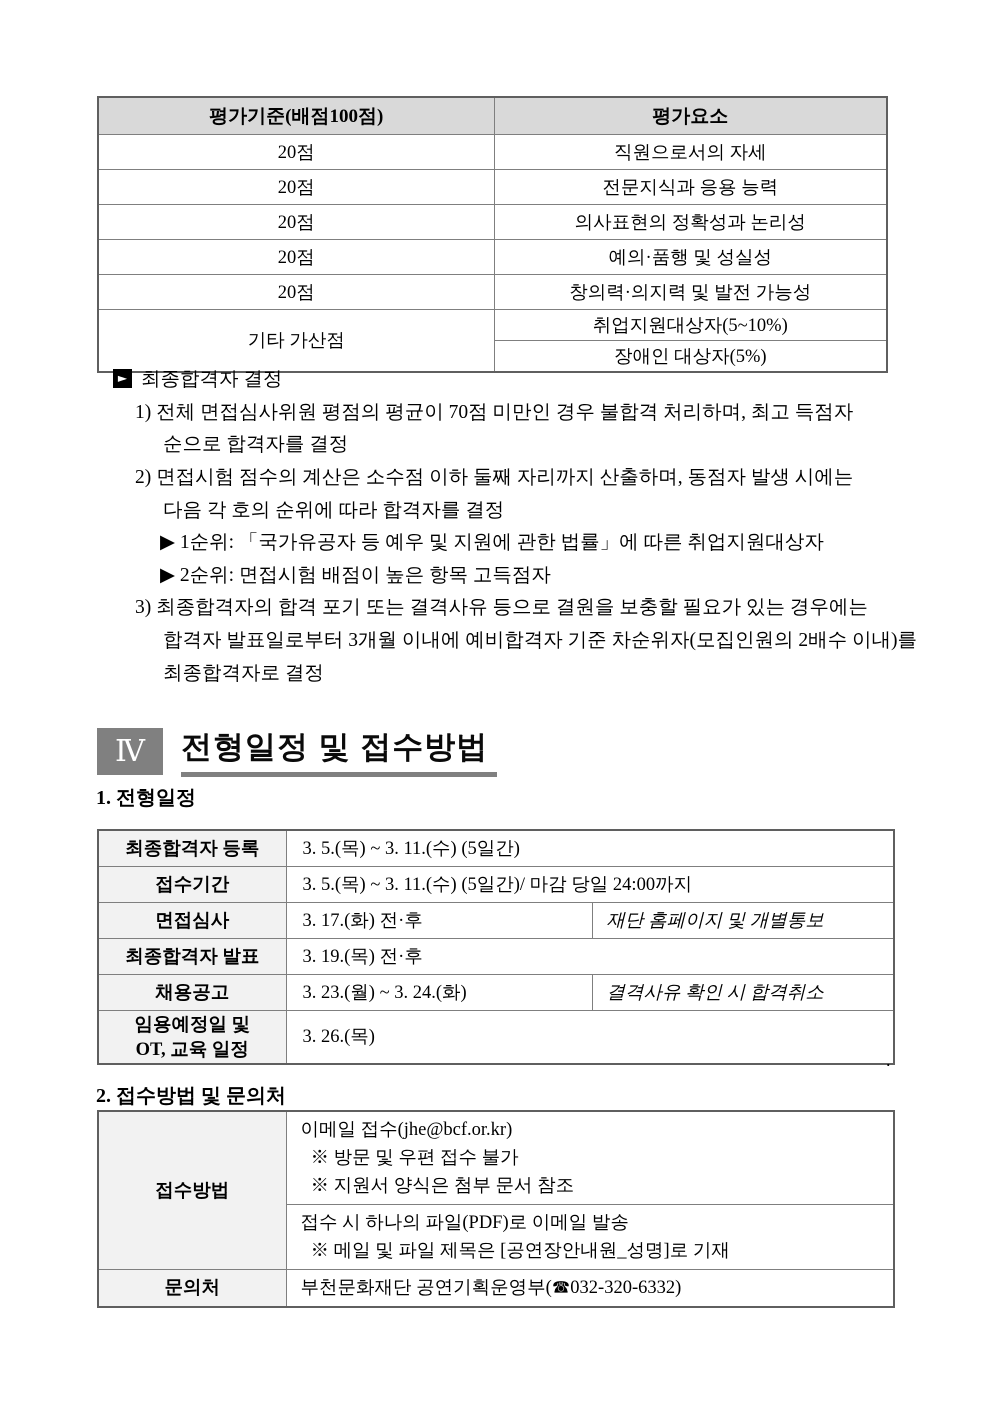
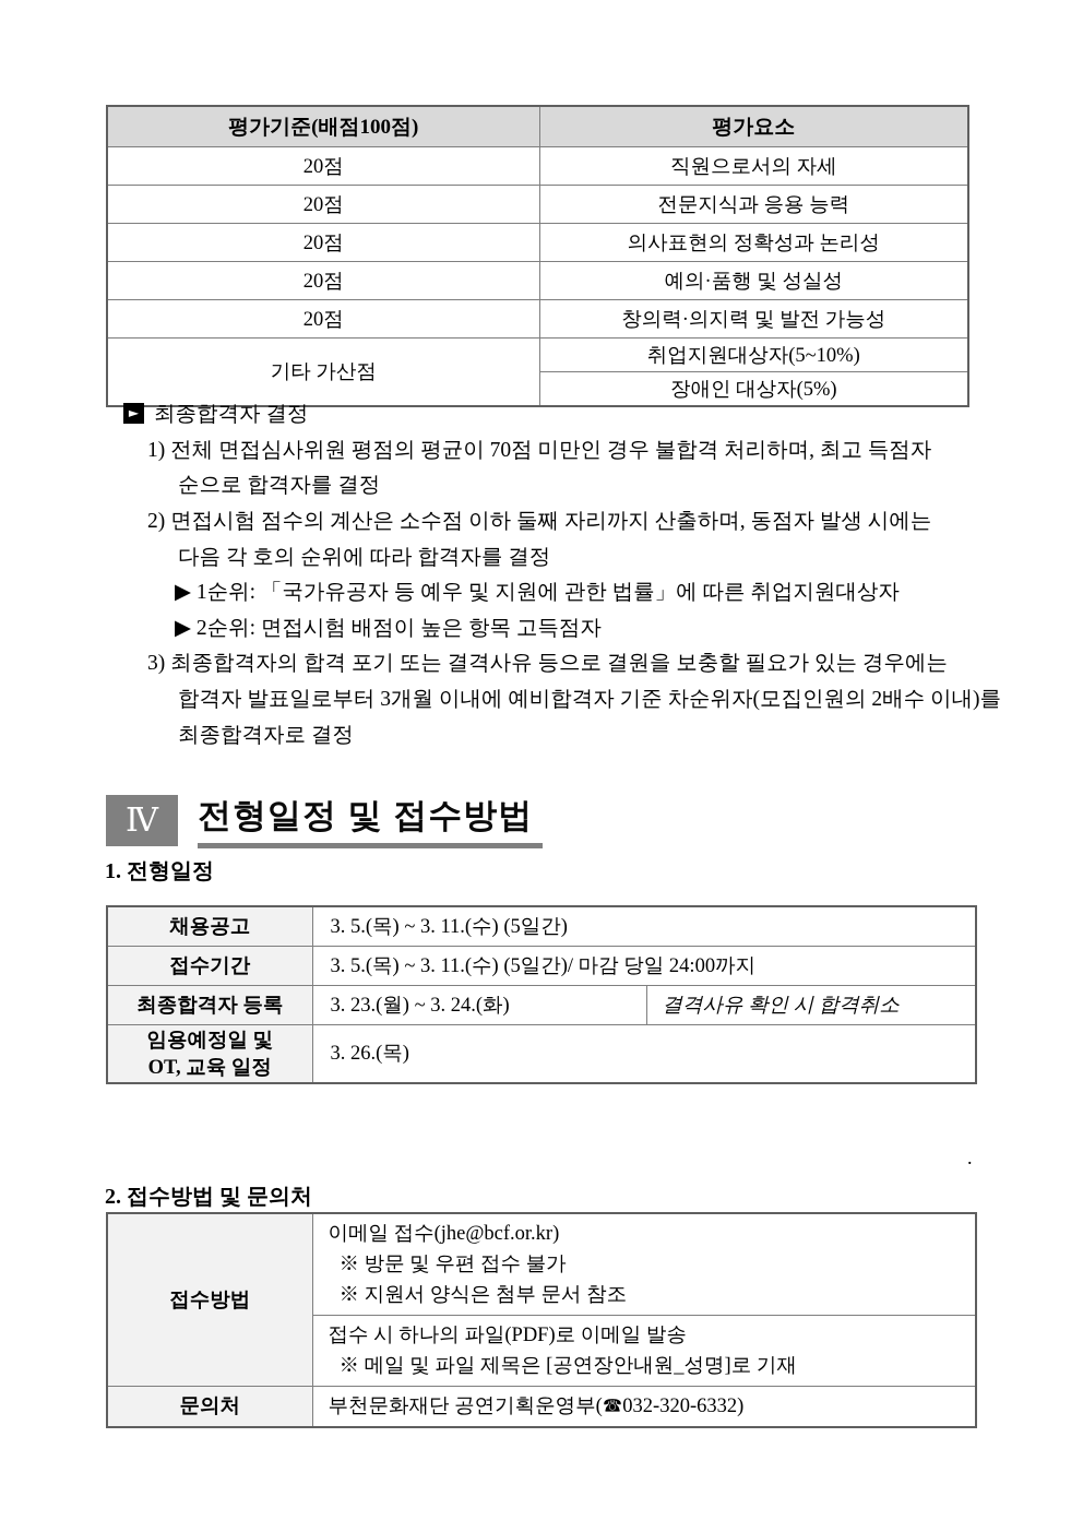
  평가기준(배점100점)	평가요소
  20점	직원으로서의 자세
  20점	전문지식과 응용 능력
  20점	의사표현의 정확성과 논리성
  20점	예의·품행 및 성실성
  20점	창의력·의지력 및 발전 가능성
  기타 가산점	취업지원대상자(5~10%)
  장애인 대상자(5%)
  ►
  최종합격자 결정
  1) 전체 면접심사위원 평점의 평균이 70점 미만인 경우 불합격 처리하며, 최고 득점자
  순으로 합격자를 결정
  2) 면접시험 점수의 계산은 소수점 이하 둘째 자리까지 산출하며, 동점자 발생 시에는
  다음 각 호의 순위에 따라 합격자를 결정
  ▶ 1순위: 「국가유공자 등 예우 및 지원에 관한 법률」에 따른 취업지원대상자
  ▶ 2순위: 면접시험 배점이 높은 항목 고득점자
  3) 최종합격자의 합격 포기 또는 결격사유 등으로 결원을 보충할 필요가 있는 경우에는
  합격자 발표일로부터 3개월 이내에 예비합격자 기준 차순위자(모집인원의 2배수 이내)를
  최종합격자로 결정
  Ⅳ
  전형일정 및 접수방법
  1. 전형일정
- 최종합격자 등록	3. 5.(목) ~ 3. 11.(수) (5일간)
+ 채용공고	3. 5.(목) ~ 3. 11.(수) (5일간)
  접수기간	3. 5.(목) ~ 3. 11.(수) (5일간)/ 마감 당일 24:00까지
- 면접심사	3. 17.(화) 전·후	재단 홈페이지 및 개별통보
- 최종합격자 발표	3. 19.(목) 전·후
- 채용공고	3. 23.(월) ~ 3. 24.(화)	결격사유 확인 시 합격취소
+ 최종합격자 등록	3. 23.(월) ~ 3. 24.(화)	결격사유 확인 시 합격취소
  임용예정일 및 OT, 교육 일정	3. 26.(목)
  .
  2. 접수방법 및 문의처
  접수방법	이메일 접수(jhe@bcf.or.kr) ※ 방문 및 우편 접수 불가 ※ 지원서 양식은 첨부 문서 참조
  접수 시 하나의 파일(PDF)로 이메일 발송 ※ 메일 및 파일 제목은 [공연장안내원_성명]로 기재
  문의처	부천문화재단 공연기획운영부(☎032-320-6332)
